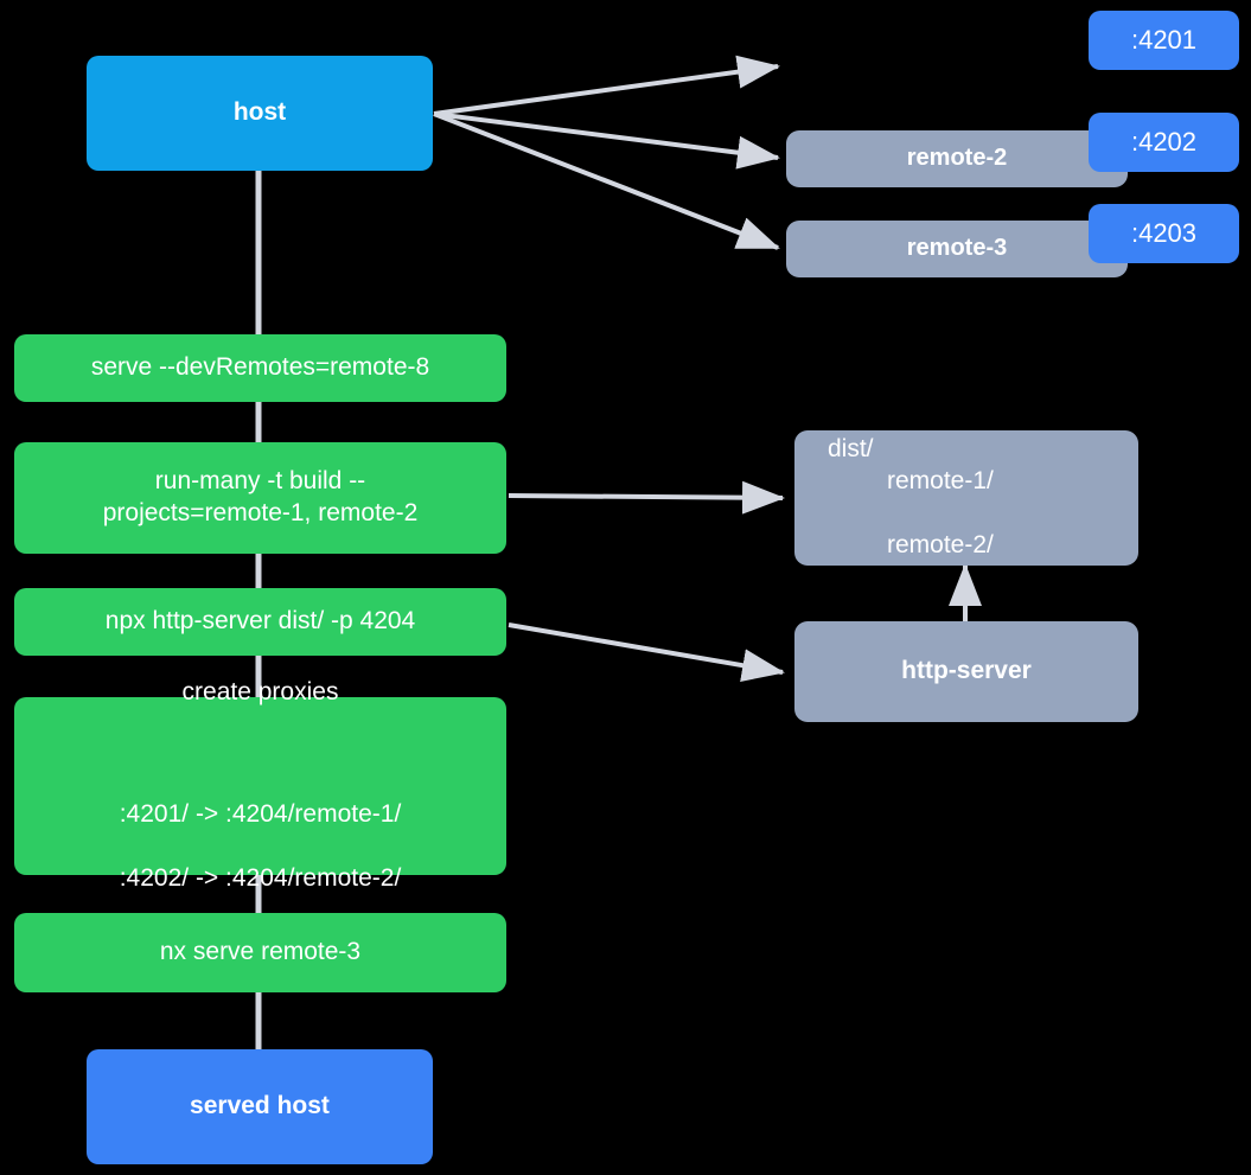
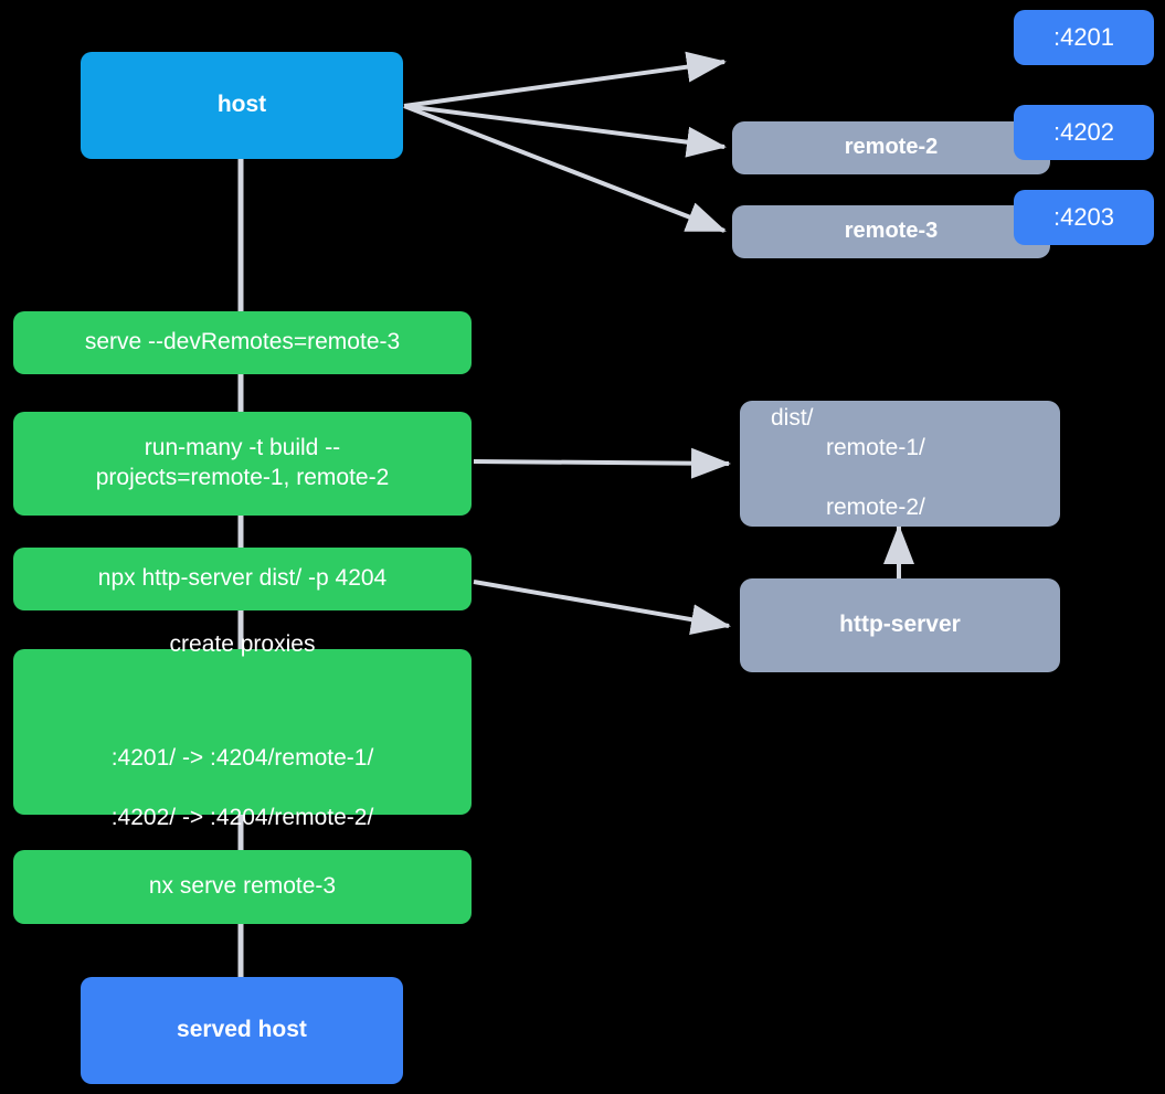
  host
  :4201
  remote-2
  :4202
  remote-3
  :4203
- serve --devRemotes=remote-8
+ serve --devRemotes=remote-3
  run-many -t build --
  projects=remote-1, remote-2
  npx http-server dist/ -p 4204
  create proxies
  :4201/ -> :4204/remote-1/
  :4202/ -> :4204/remote-2/
  nx serve remote-3
  served host
  dist/
  remote-1/
  remote-2/
  http-server
